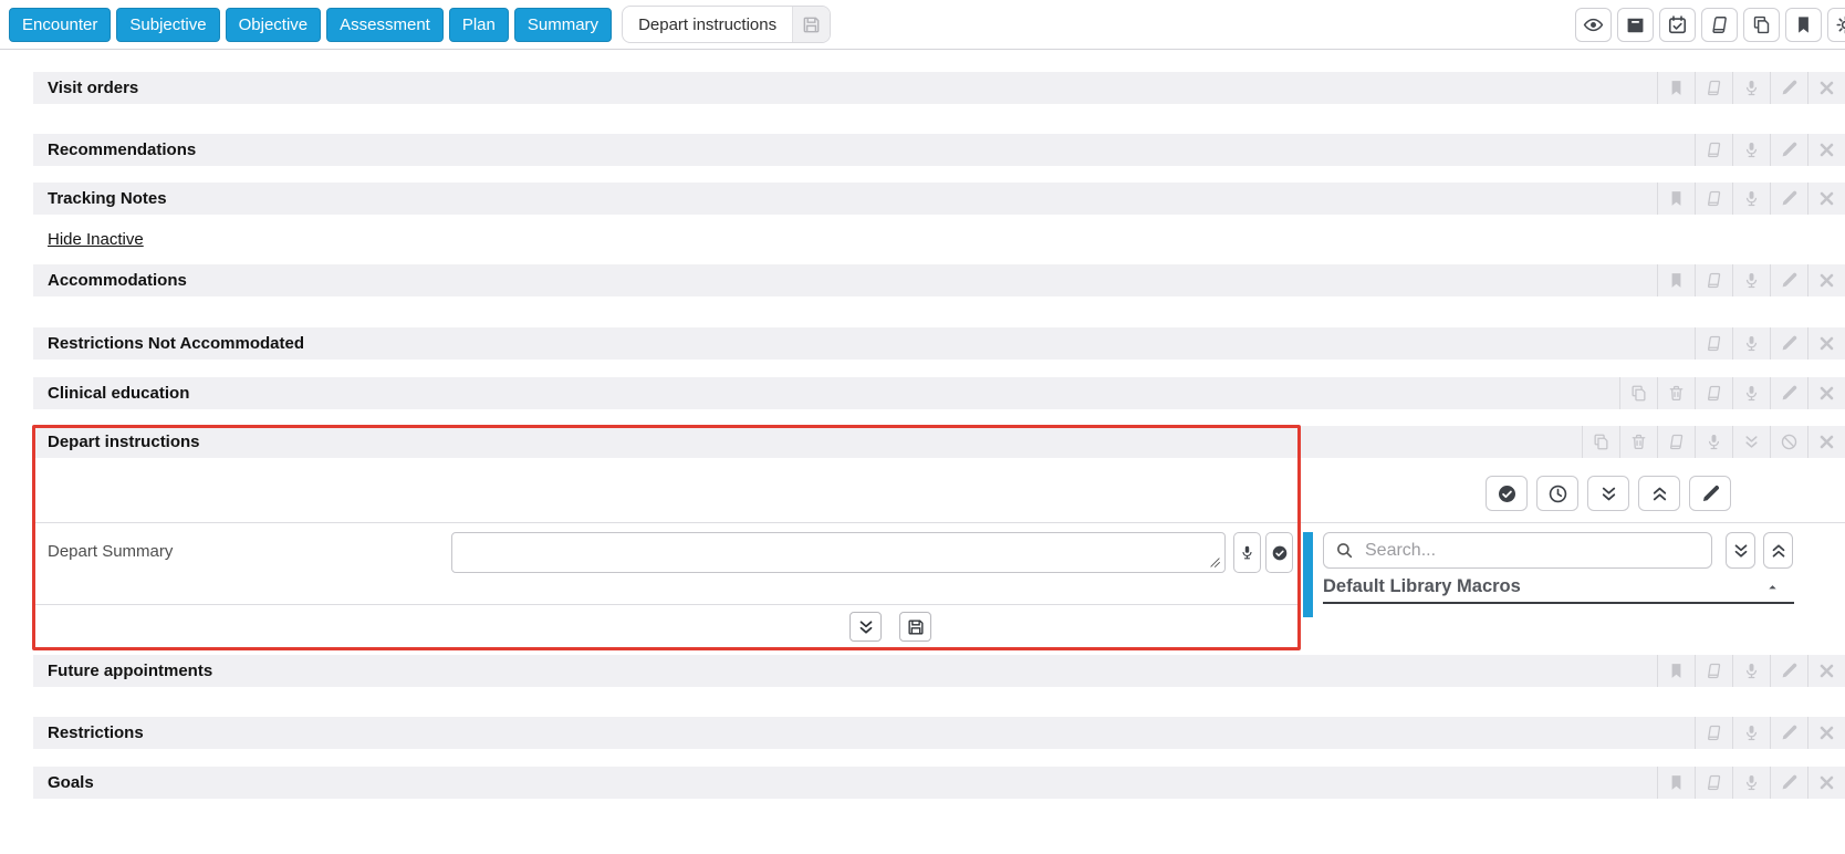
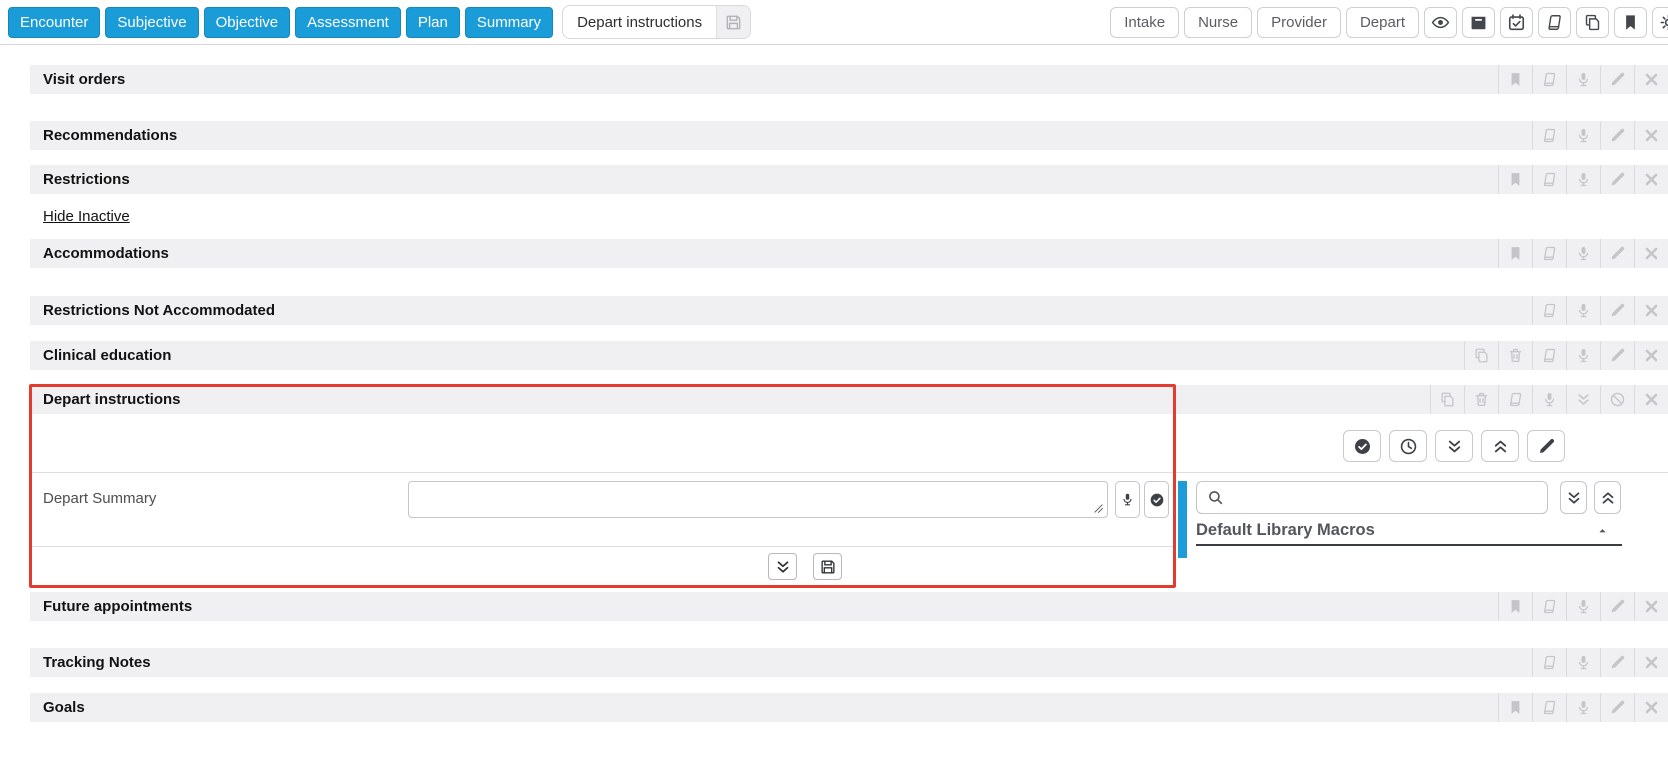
  Encounter
  Subjective
  Objective
  Assessment
  Plan
  Summary
  Depart instructions
+ Intake
+ Nurse
+ Provider
+ Depart
  Visit orders
  Recommendations
- Tracking Notes
+ Restrictions
  Accommodations
  Restrictions Not Accommodated
  Clinical education
  Depart instructions
  Future appointments
- Restrictions
+ Tracking Notes
  Goals
  Hide Inactive
  Depart Summary
- Search...
  Default Library Macros
